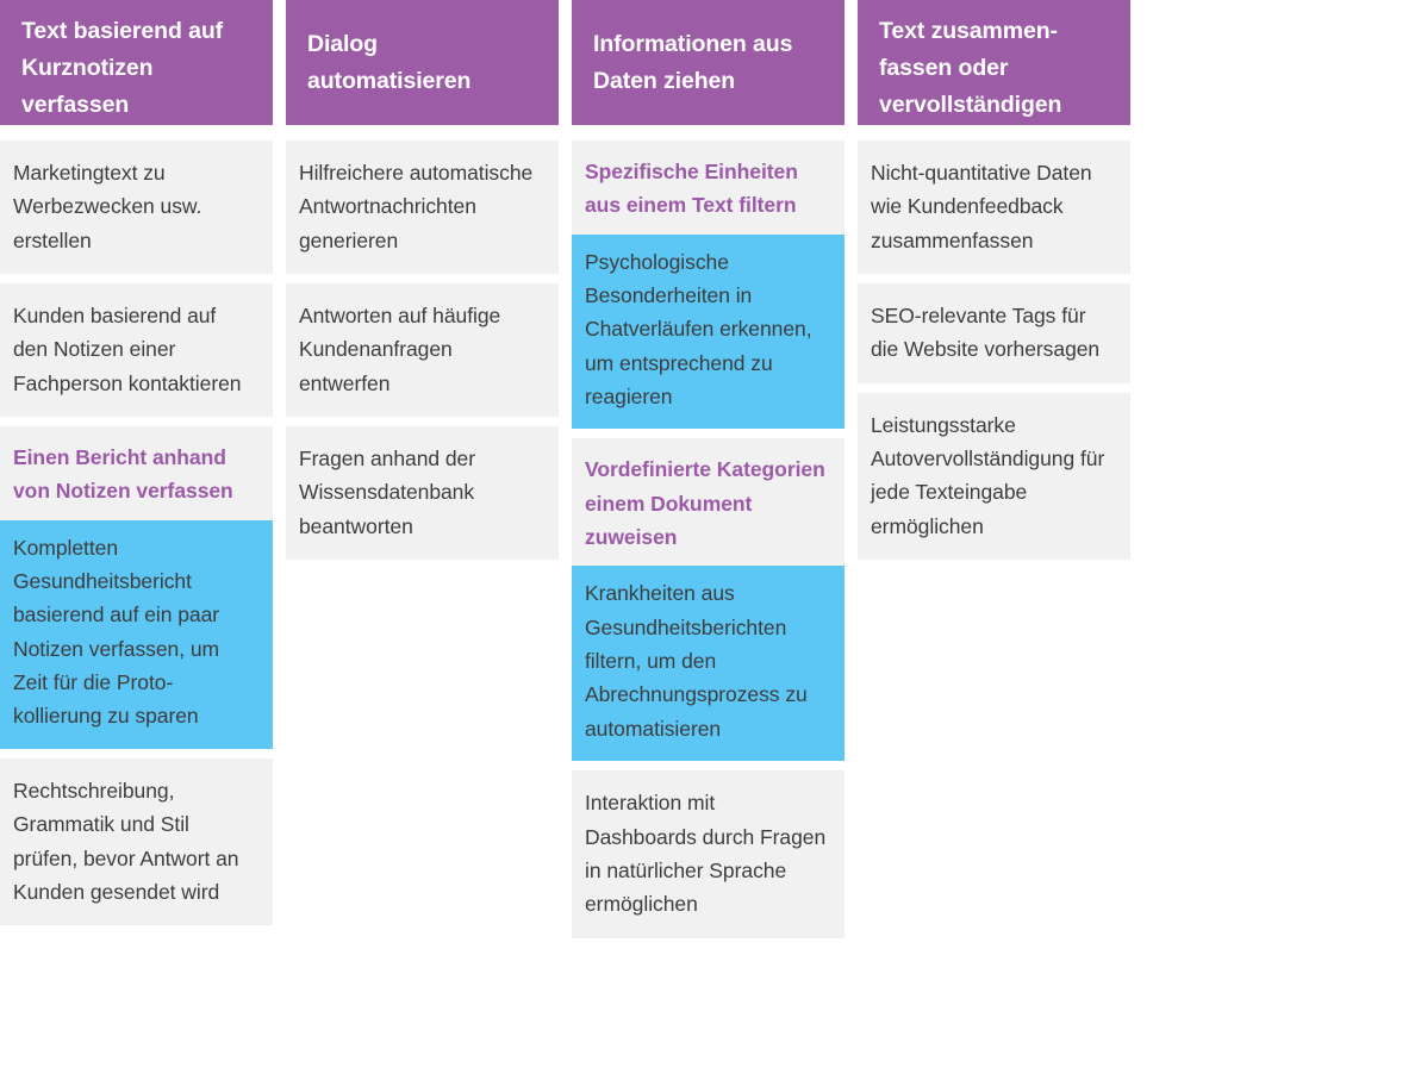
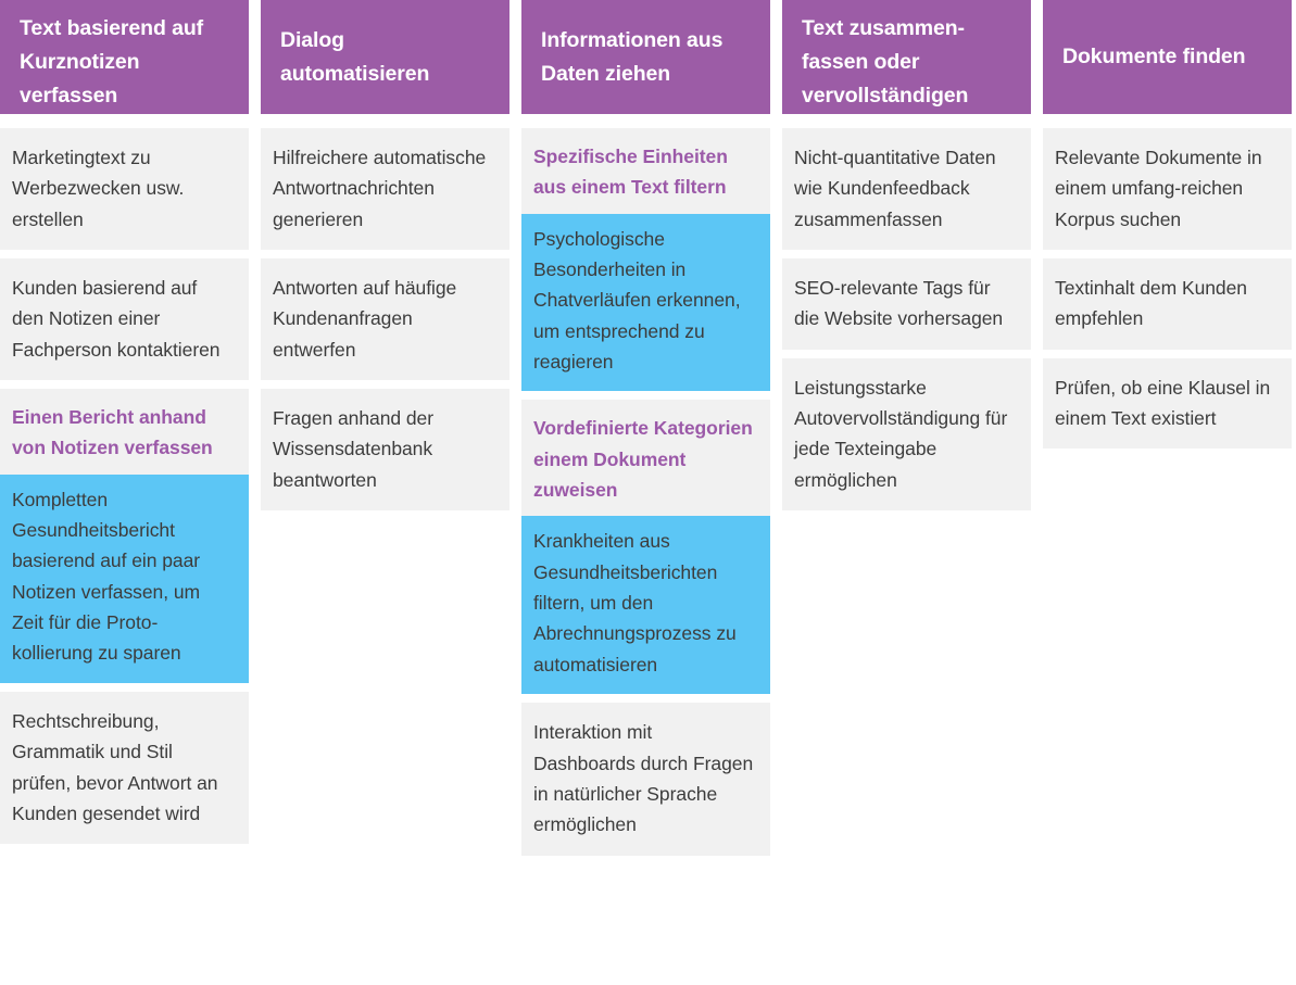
  Text basierend auf Kurznotizen verfassen
  Marketingtext zu Werbezwecken usw. erstellen
  Kunden basierend auf den Notizen einer Fachperson kontaktieren
  Einen Bericht anhand von Notizen verfassen
  Kompletten Gesundheitsbericht basierend auf ein paar Notizen verfassen, um Zeit für die Proto-kollierung zu sparen
  Rechtschreibung, Grammatik und Stil prüfen, bevor Antwort an Kunden gesendet wird
  Dialog automatisieren
  Hilfreichere automatische Antwortnachrichten generieren
  Antworten auf häufige Kundenanfragen entwerfen
  Fragen anhand der Wissensdatenbank beantworten
  Informationen aus Daten ziehen
  Spezifische Einheiten aus einem Text filtern
  Psychologische Besonderheiten in Chatverläufen erkennen, um entsprechend zu reagieren
  Vordefinierte Kategorien einem Dokument zuweisen
  Krankheiten aus Gesundheitsberichten filtern, um den Abrechnungsprozess zu automatisieren
  Interaktion mit Dashboards durch Fragen in natürlicher Sprache ermöglichen
  Text zusammen-fassen oder vervollständigen
  Nicht-quantitative Daten wie Kundenfeedback zusammenfassen
  SEO-relevante Tags für die Website vorhersagen
  Leistungsstarke Autovervollständigung für jede Texteingabe ermöglichen
+ Dokumente finden
+ Relevante Dokumente in einem umfang-reichen Korpus suchen
+ Textinhalt dem Kunden empfehlen
+ Prüfen, ob eine Klausel in einem Text existiert
